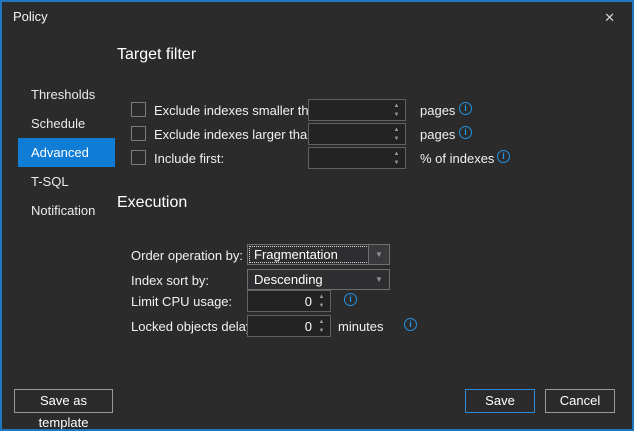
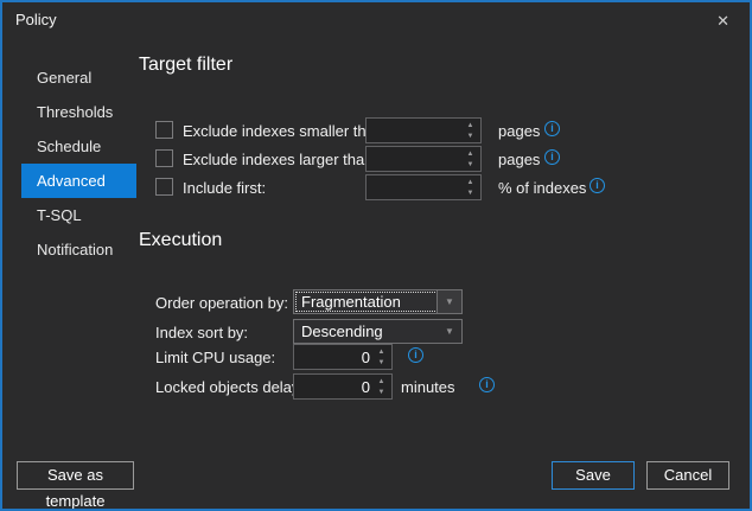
  Policy
  ✕
+ General
  Thresholds
  Schedule
  Advanced
  T-SQL
  Notification
  Target filter
  Exclude indexes smaller th
  pages
  i
  Exclude indexes larger tha
  pages
  i
  Include first:
  % of indexes
  i
  Execution
  Order operation by:
  Fragmentation
  ▼
  Index sort by:
  Descending
  ▼
  Limit CPU usage:
  0
  i
  Locked objects dela
  0
  minutes
  i
  Save as template
  Save
  Cancel
